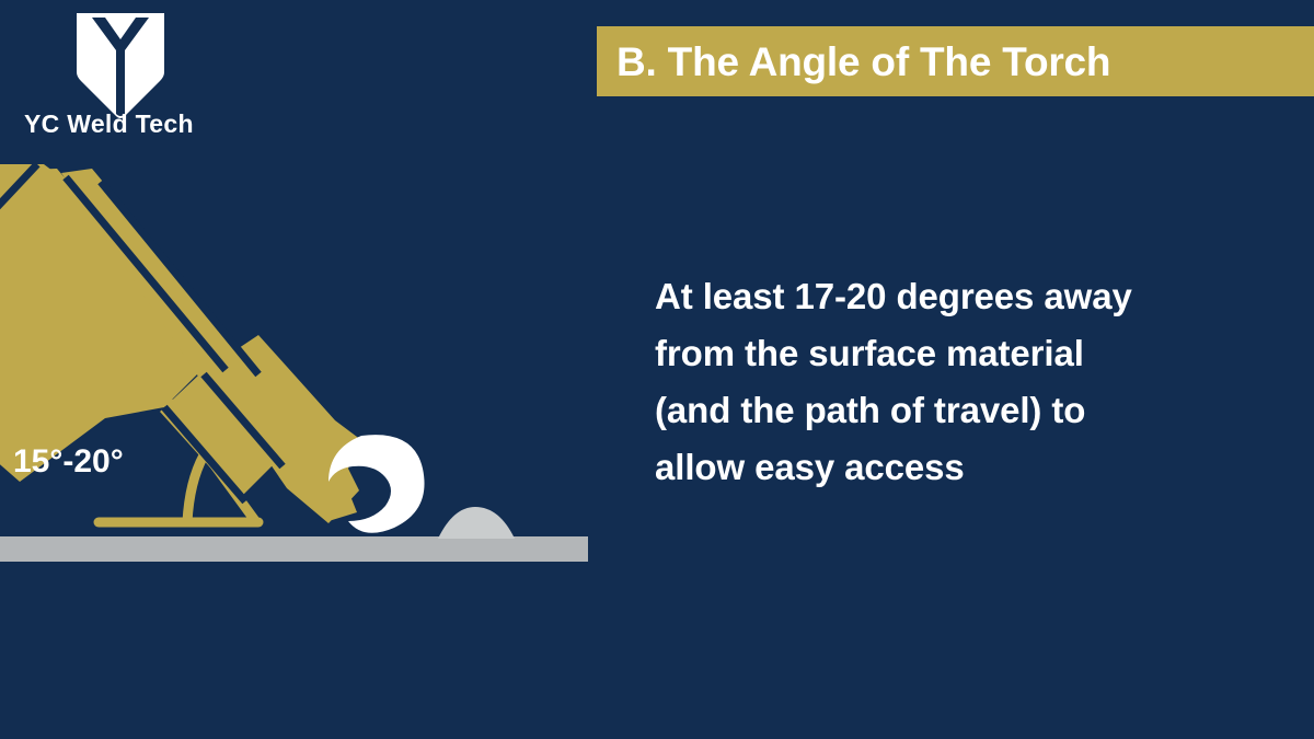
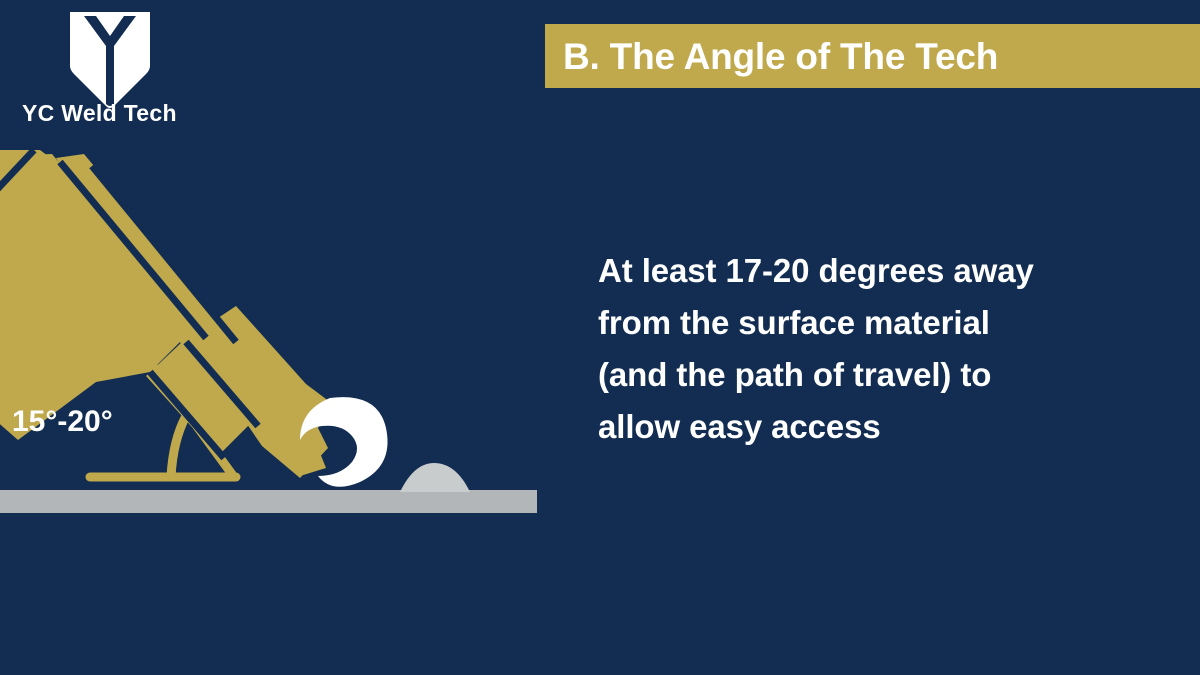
  YC Weld Tech
- B. The Angle of The Torch
+ B. The Angle of The Tech
  At least 17-20 degrees away
  from the surface material
  (and the path of travel) to
  allow easy access
  15°-20°
